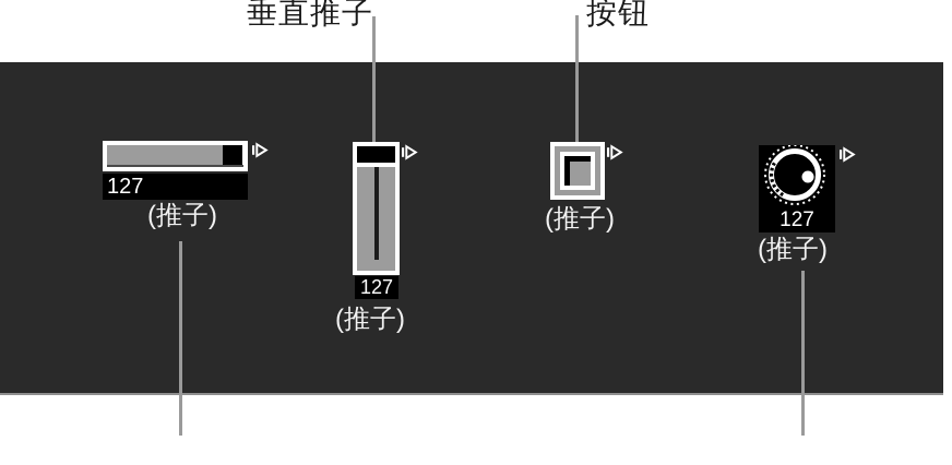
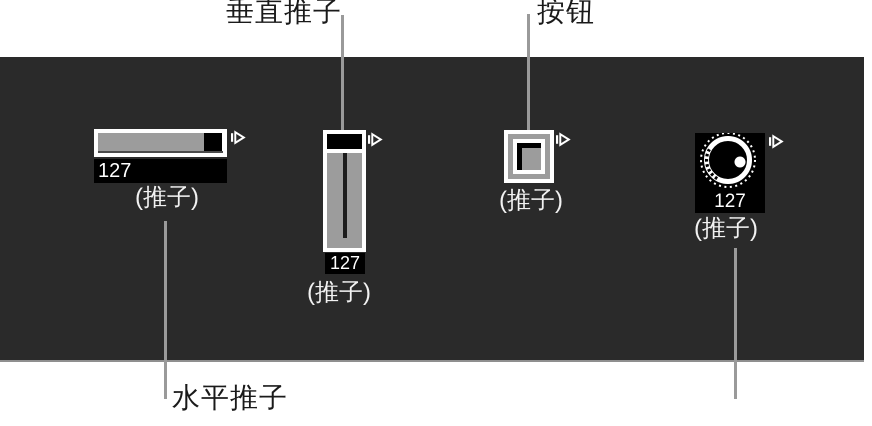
  垂直推子
  按钮
  127
  (推子)
  127
  (推子)
  (推子)
  127
  (推子)
+ 水平推子
